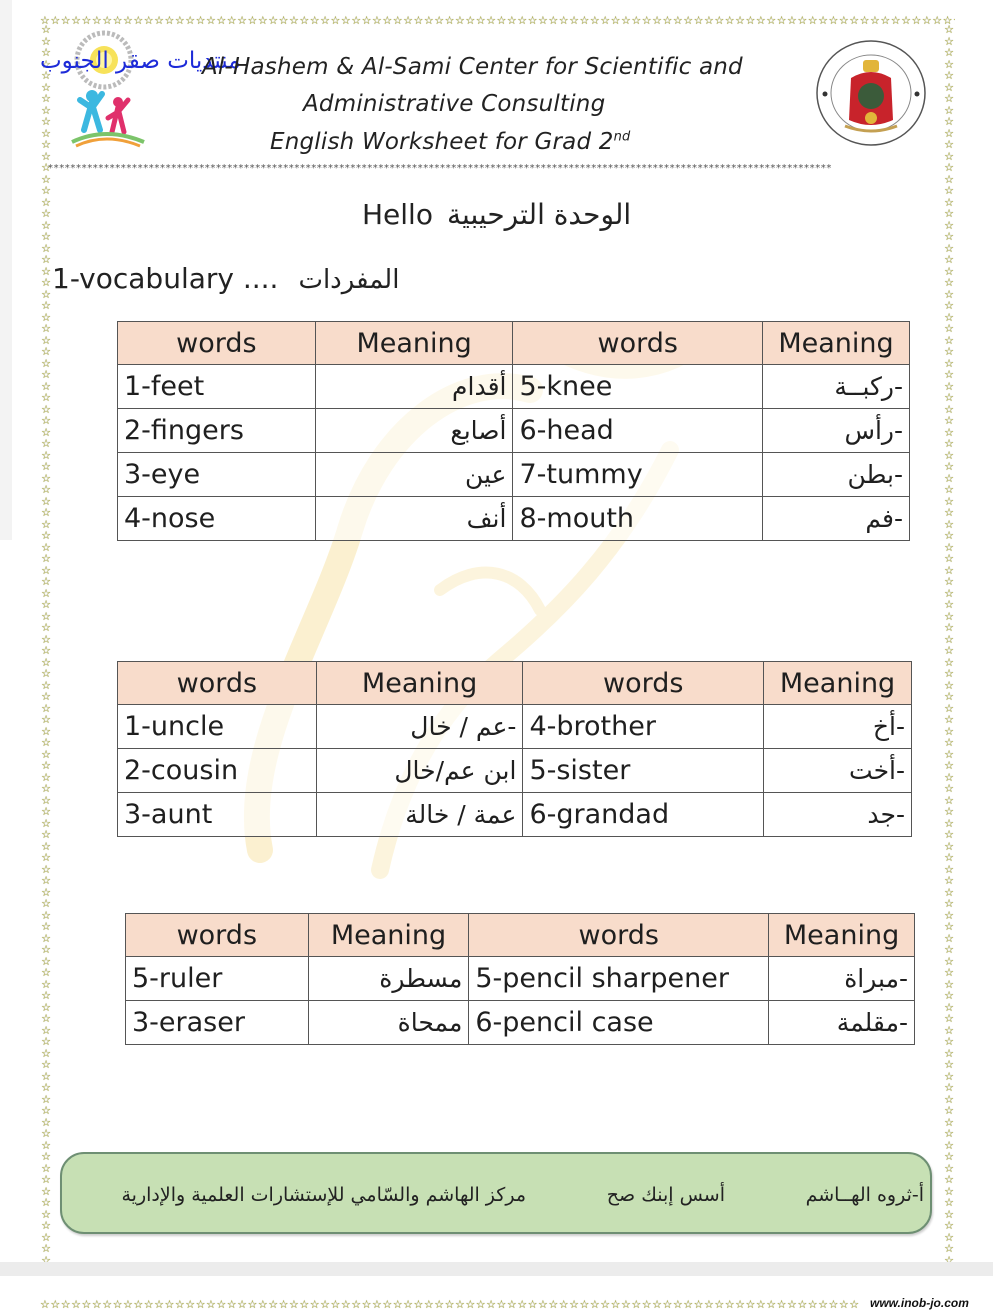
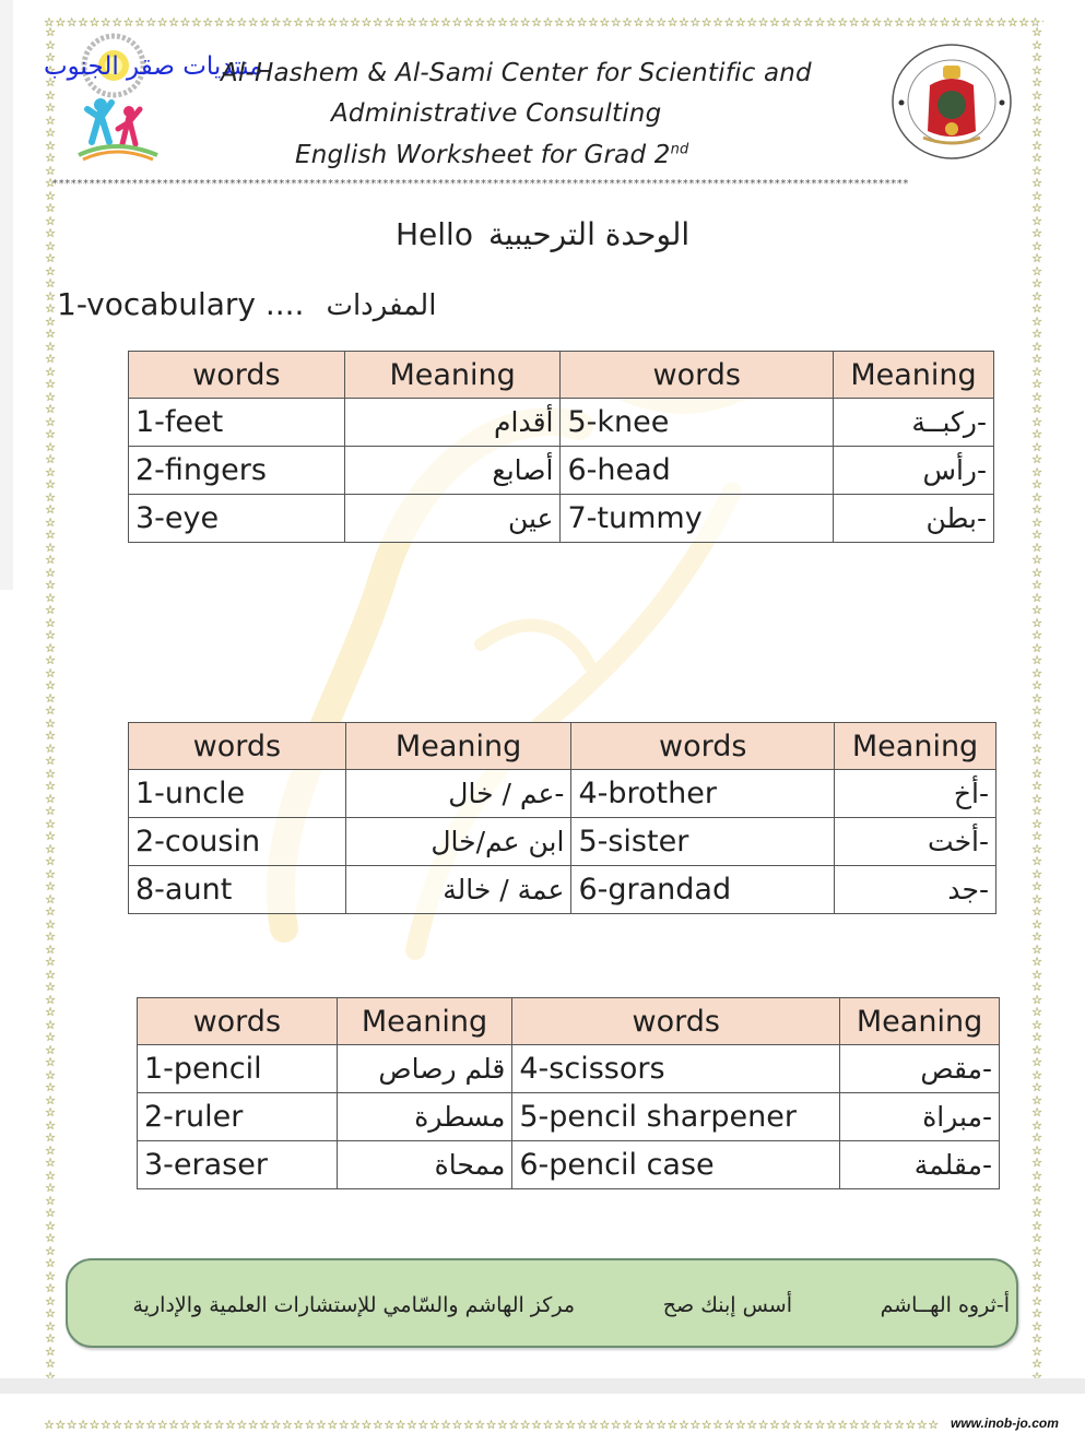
  ☆☆☆☆☆☆☆☆☆☆☆☆☆☆☆☆☆☆☆☆☆☆☆☆☆☆☆☆☆☆☆☆☆☆☆☆☆☆☆☆☆☆☆☆☆☆☆☆☆☆☆☆☆☆☆☆☆☆☆☆☆☆☆☆☆☆☆☆☆☆☆☆☆☆☆☆☆☆☆☆☆☆☆☆☆☆☆☆
  ☆☆☆☆☆☆☆☆☆☆☆☆☆☆☆☆☆☆☆☆☆☆☆☆☆☆☆☆☆☆☆☆☆☆☆☆☆☆☆☆☆☆☆☆☆☆☆☆☆☆☆☆☆☆☆☆☆☆☆☆☆☆☆☆☆☆☆☆☆☆☆☆☆☆☆☆☆☆☆☆☆☆☆☆☆☆☆☆☆☆☆☆☆☆☆☆☆☆☆☆☆☆☆☆☆☆☆☆
  ☆☆☆☆☆☆☆☆☆☆☆☆☆☆☆☆☆☆☆☆☆☆☆☆☆☆☆☆☆☆☆☆☆☆☆☆☆☆☆☆☆☆☆☆☆☆☆☆☆☆☆☆☆☆☆☆☆☆☆☆☆☆☆☆☆☆☆☆☆☆☆☆☆☆☆☆☆☆☆☆☆☆☆☆☆☆☆☆☆☆☆☆☆☆☆☆☆☆☆☆☆☆☆☆☆☆☆☆
  ☆☆☆☆☆☆☆☆☆☆☆☆☆☆☆☆☆☆☆☆☆☆☆☆☆☆☆☆☆☆☆☆☆☆☆☆☆☆☆☆☆☆☆☆☆☆☆☆☆☆☆☆☆☆☆☆☆☆☆☆☆☆☆☆☆☆☆☆☆☆☆☆☆☆☆☆☆☆☆
  www.inob-jo.com
  منتديات صقر الجنوب
  Al-Hashem & Al-Sami Center for Scientific and
  Administrative Consulting
  English Worksheet for Grad 2nd
  ********************************************************************************************************************************************
  Hello الوحدة الترحيبية
  1-vocabulary .... المفردات
  words	Meaning	words	Meaning
  1-feet	أقدام	5-knee	-ركبــة
  2-fingers	أصابع	6-head	-رأس
  3-eye	عين	7-tummy	-بطن
- 4-nose	أنف	8-mouth	-فم
  words	Meaning	words	Meaning
  1-uncle	-عم / خال	4-brother	-أخ
  2-cousin	ابن عم/خال	5-sister	-أخت
- 3-aunt	عمة / خالة	6-grandad	-جد
+ 8-aunt	عمة / خالة	6-grandad	-جد
  words	Meaning	words	Meaning
+ 1-pencil	قلم رصاص	4-scissors	-مقص
- 5-ruler	مسطرة	5-pencil sharpener	-مبراة
+ 2-ruler	مسطرة	5-pencil sharpener	-مبراة
  3-eraser	ممحاة	6-pencil case	-مقلمة
  أ-ثروه الهــاشم
  أسس إبنك صح
  مركز الهاشم والسّامي للإستشارات العلمية والإدارية
